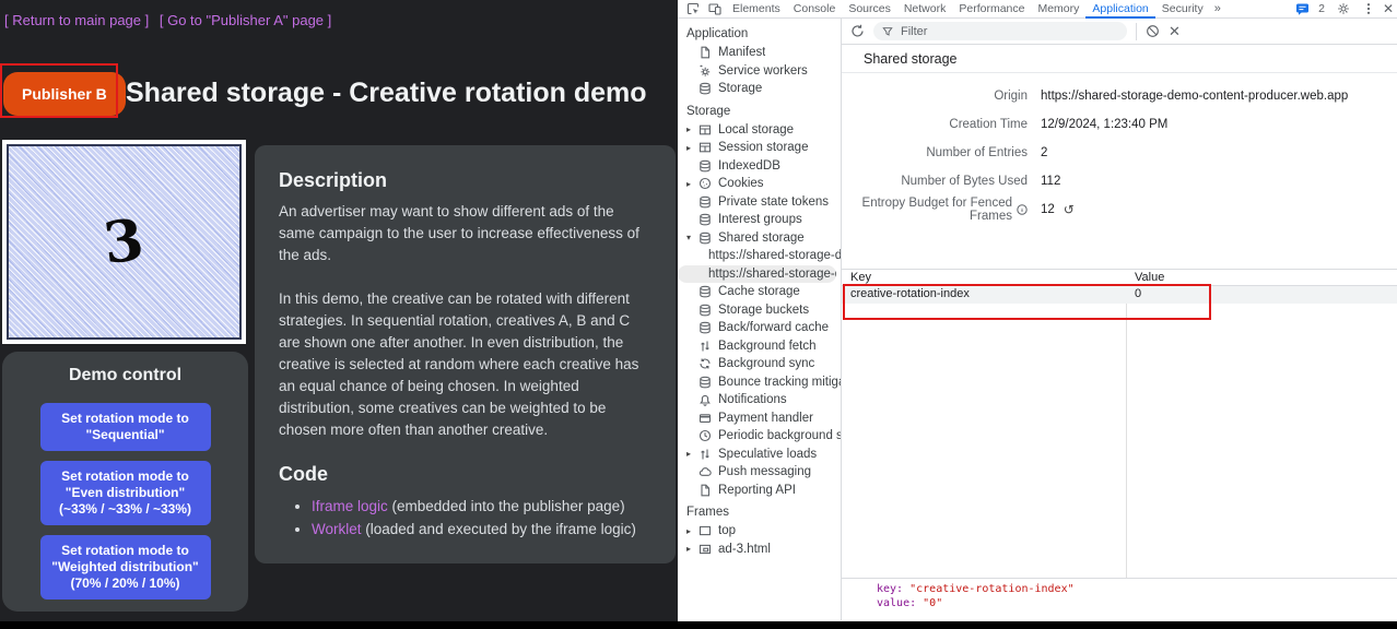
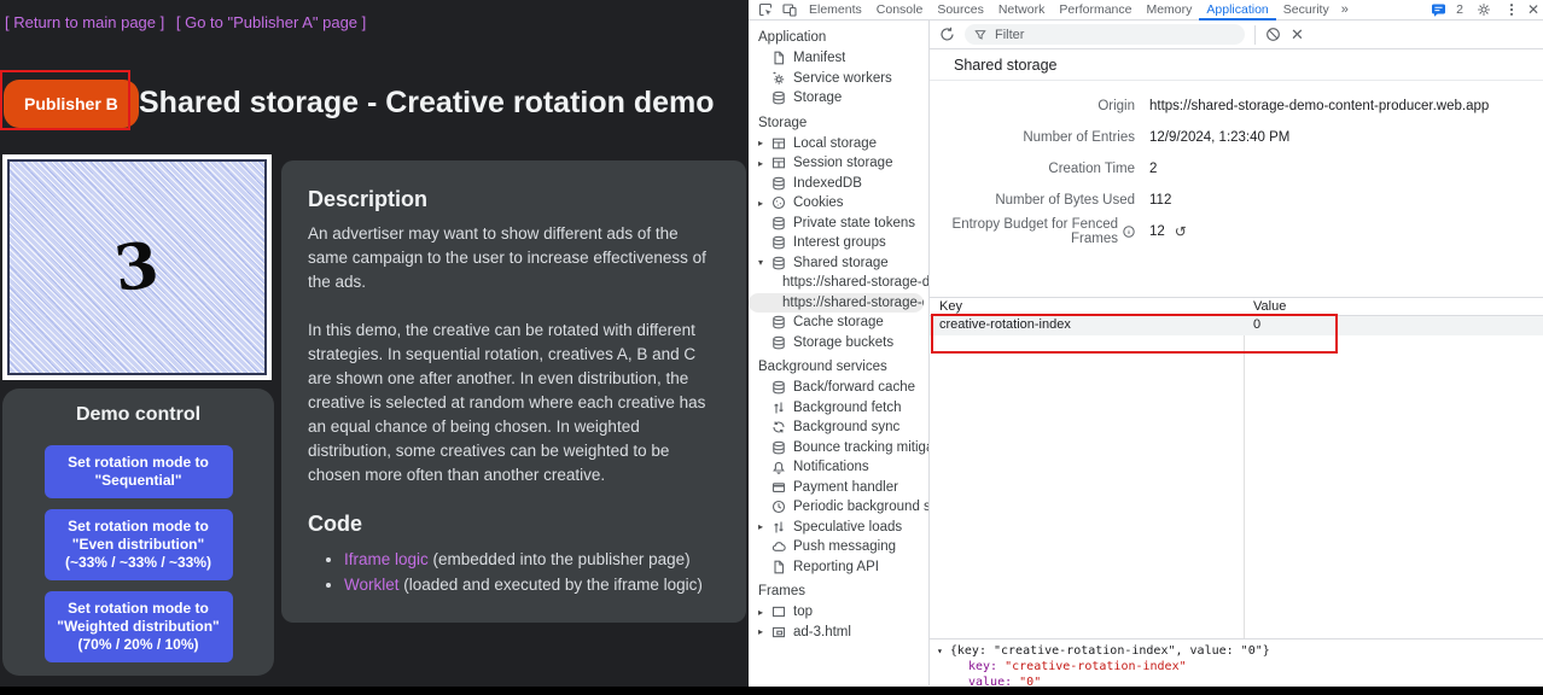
  [ Return to main page ] [ Go to "Publisher A" page ]
  Publisher B
  Shared storage - Creative rotation demo
  Demo control
  Set rotation mode to
  "Sequential"
  Set rotation mode to
  "Even distribution"
  (~33% / ~33% / ~33%)
  Set rotation mode to
  "Weighted distribution"
  (70% / 20% / 10%)
  Description
  An advertiser may want to show different ads of the same campaign to the user to increase effectiveness of the ads.
  In this demo, the creative can be rotated with different strategies. In sequential rotation, creatives A, B and C are shown one after another. In even distribution, the creative is selected at random where each creative has an equal chance of being chosen. In weighted distribution, some creatives can be weighted to be chosen more often than another creative.
  Code
  Iframe logic (embedded into the publisher page)
  Worklet (loaded and executed by the iframe logic)
  Elements
  Console
  Sources
  Network
  Performance
  Memory
  Application
  Security
  »
  2
  ✕
  Application
  Manifest
  Service workers
  Storage
  Storage
  ▸
  Local storage
  ▸
  Session storage
  IndexedDB
  ▸
  Cookies
  Private state tokens
  Interest groups
  ▾
  Shared storage
  https://shared-storage-d
  https://shared-storage-
  Cache storage
  Storage buckets
+ Background services
  Back/forward cache
  Background fetch
  Background sync
  Bounce tracking mitig
  Notifications
  Payment handler
  Periodic background s
  ▸
  Speculative loads
  Push messaging
  Reporting API
  Frames
  ▸
  top
  ▸
  ad-3.html
  Filter
  ✕
  Shared storage
  Origin
  https://shared-storage-demo-content-producer.web.app
- Creation Time
+ Number of Entries
  12/9/2024, 1:23:40 PM
- Number of Entries
+ Creation Time
  2
  Number of Bytes Used
  112
  Entropy Budget for Fenced Frames
  12
  ↺
  Key
  Value
  creative-rotation-index
  0
+ ▾ {key: "creative-rotation-index", value: "0"}
  key: "creative-rotation-index"
  value: "0"
